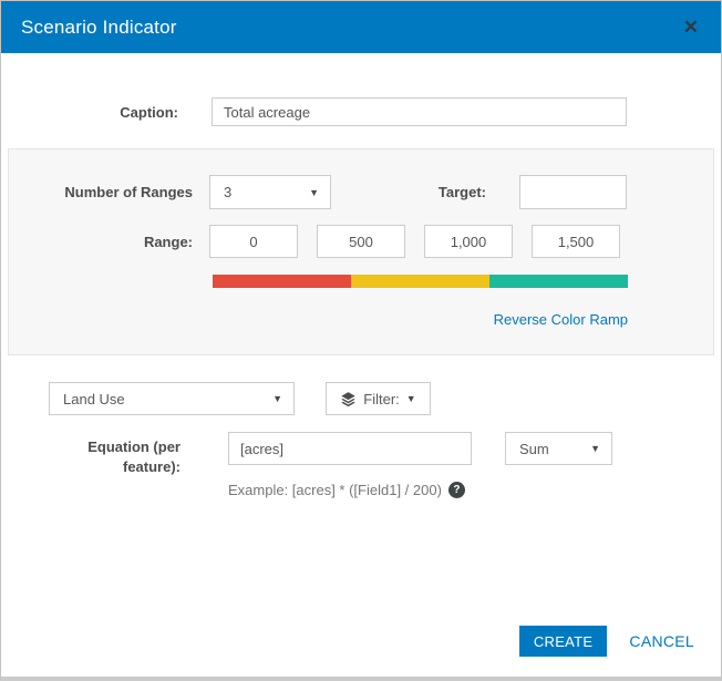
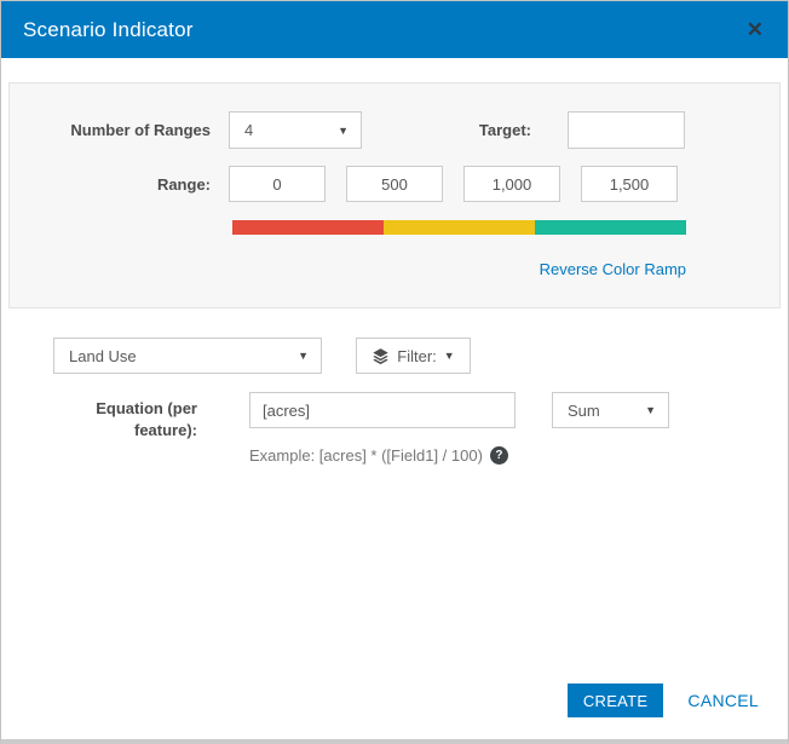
  Scenario Indicator
  ✕
- Caption:
- Total acreage
  Number of Ranges
- 3
+ 4
  ▼
  Target:
  Range:
  0
  500
  1,000
  1,500
  Reverse Color Ramp
  Land Use
  ▼
  Filter:
  ▼
  Equation (per
  feature):
  [acres]
  Sum
  ▼
- Example: [acres] * ([Field1] / 200)
+ Example: [acres] * ([Field1] / 100)
  ?
  CREATE
  CANCEL
